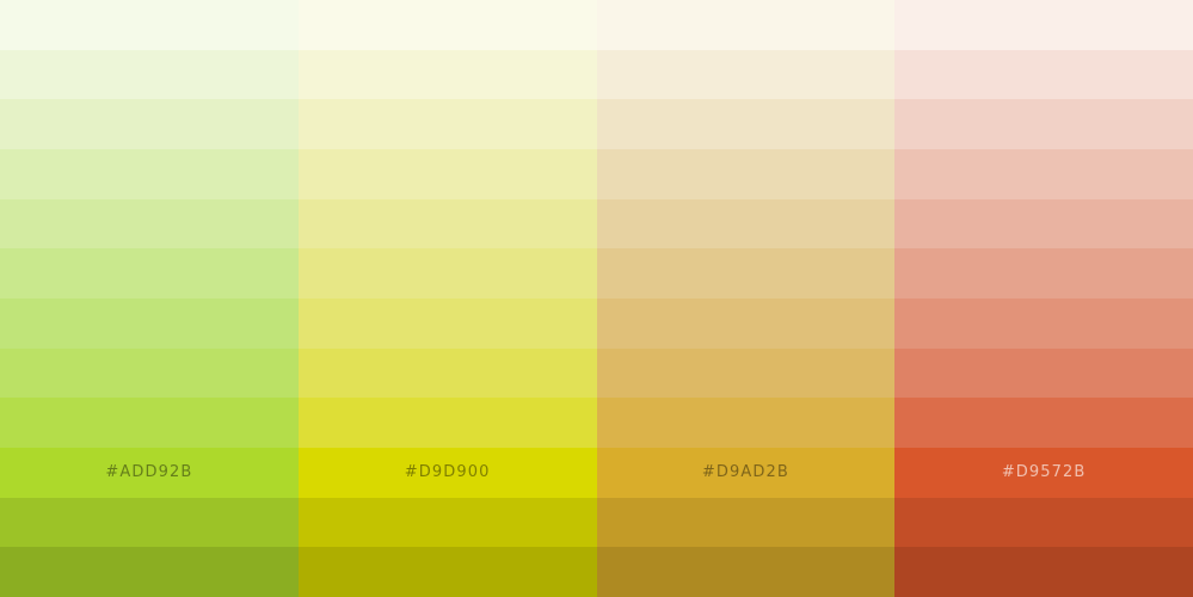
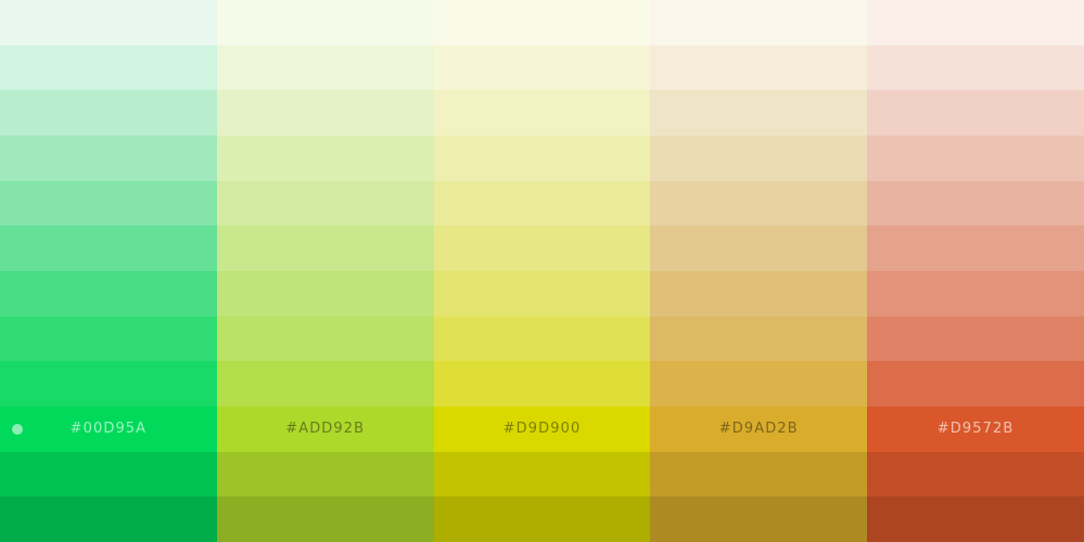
+ #00D95A
  #ADD92B
  #D9D900
  #D9AD2B
  #D9572B
